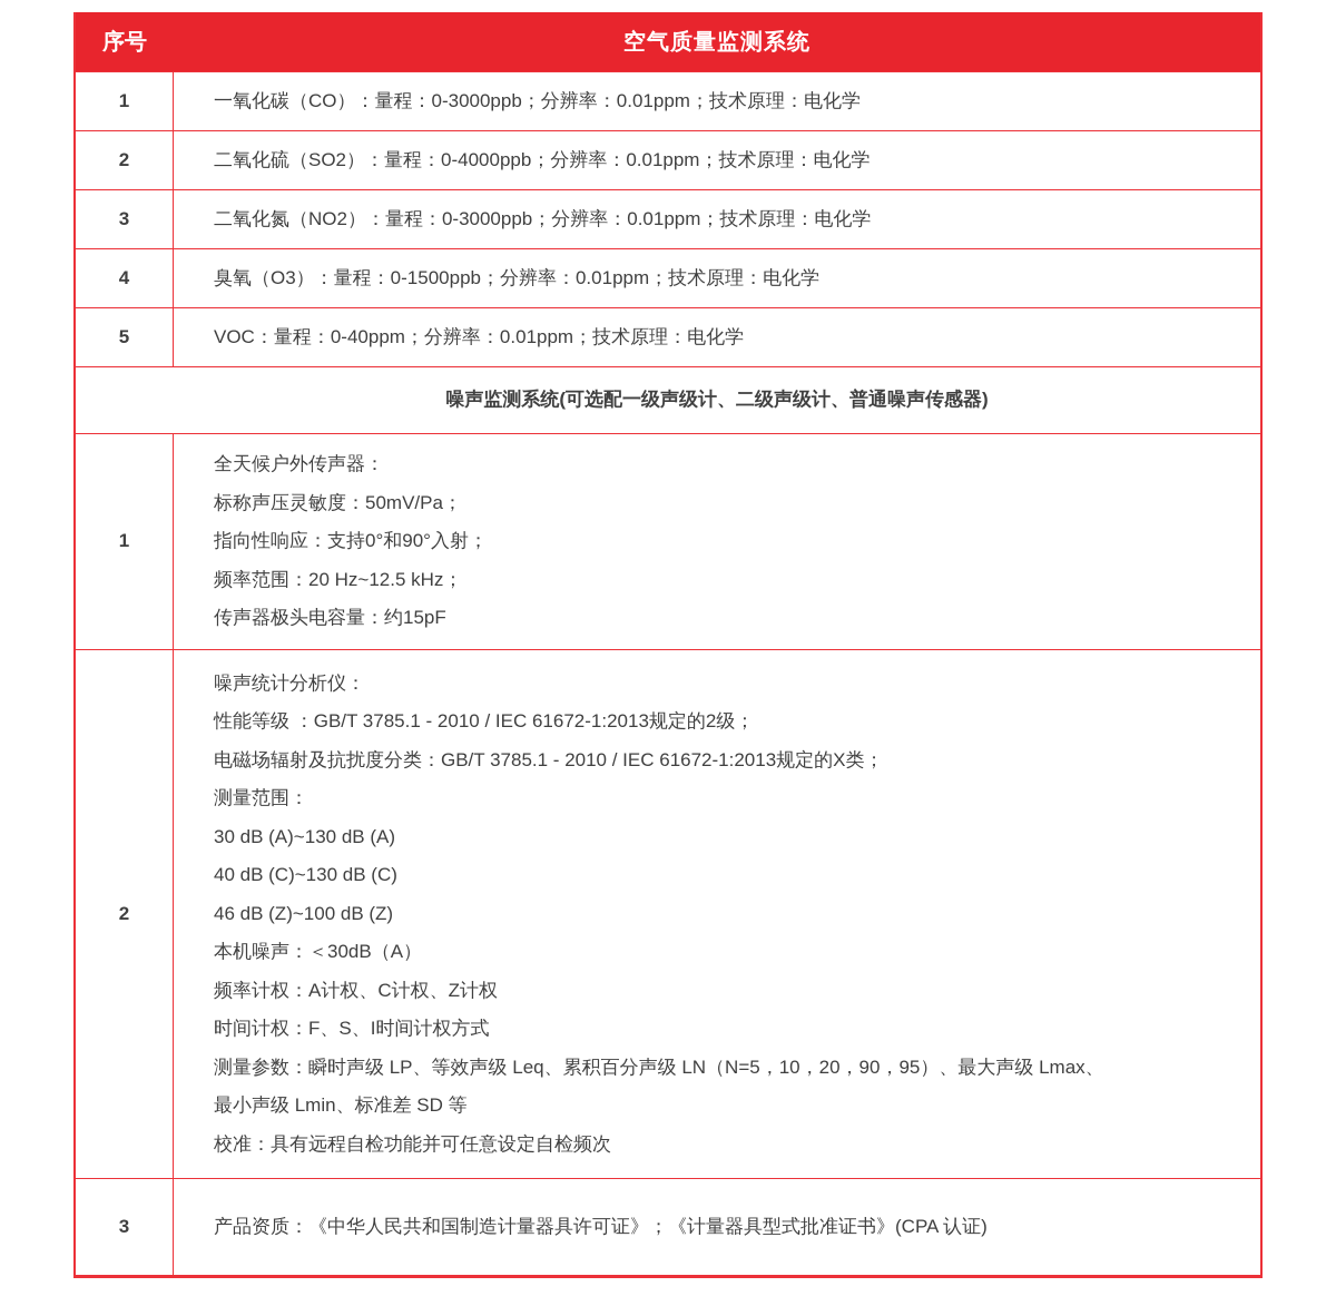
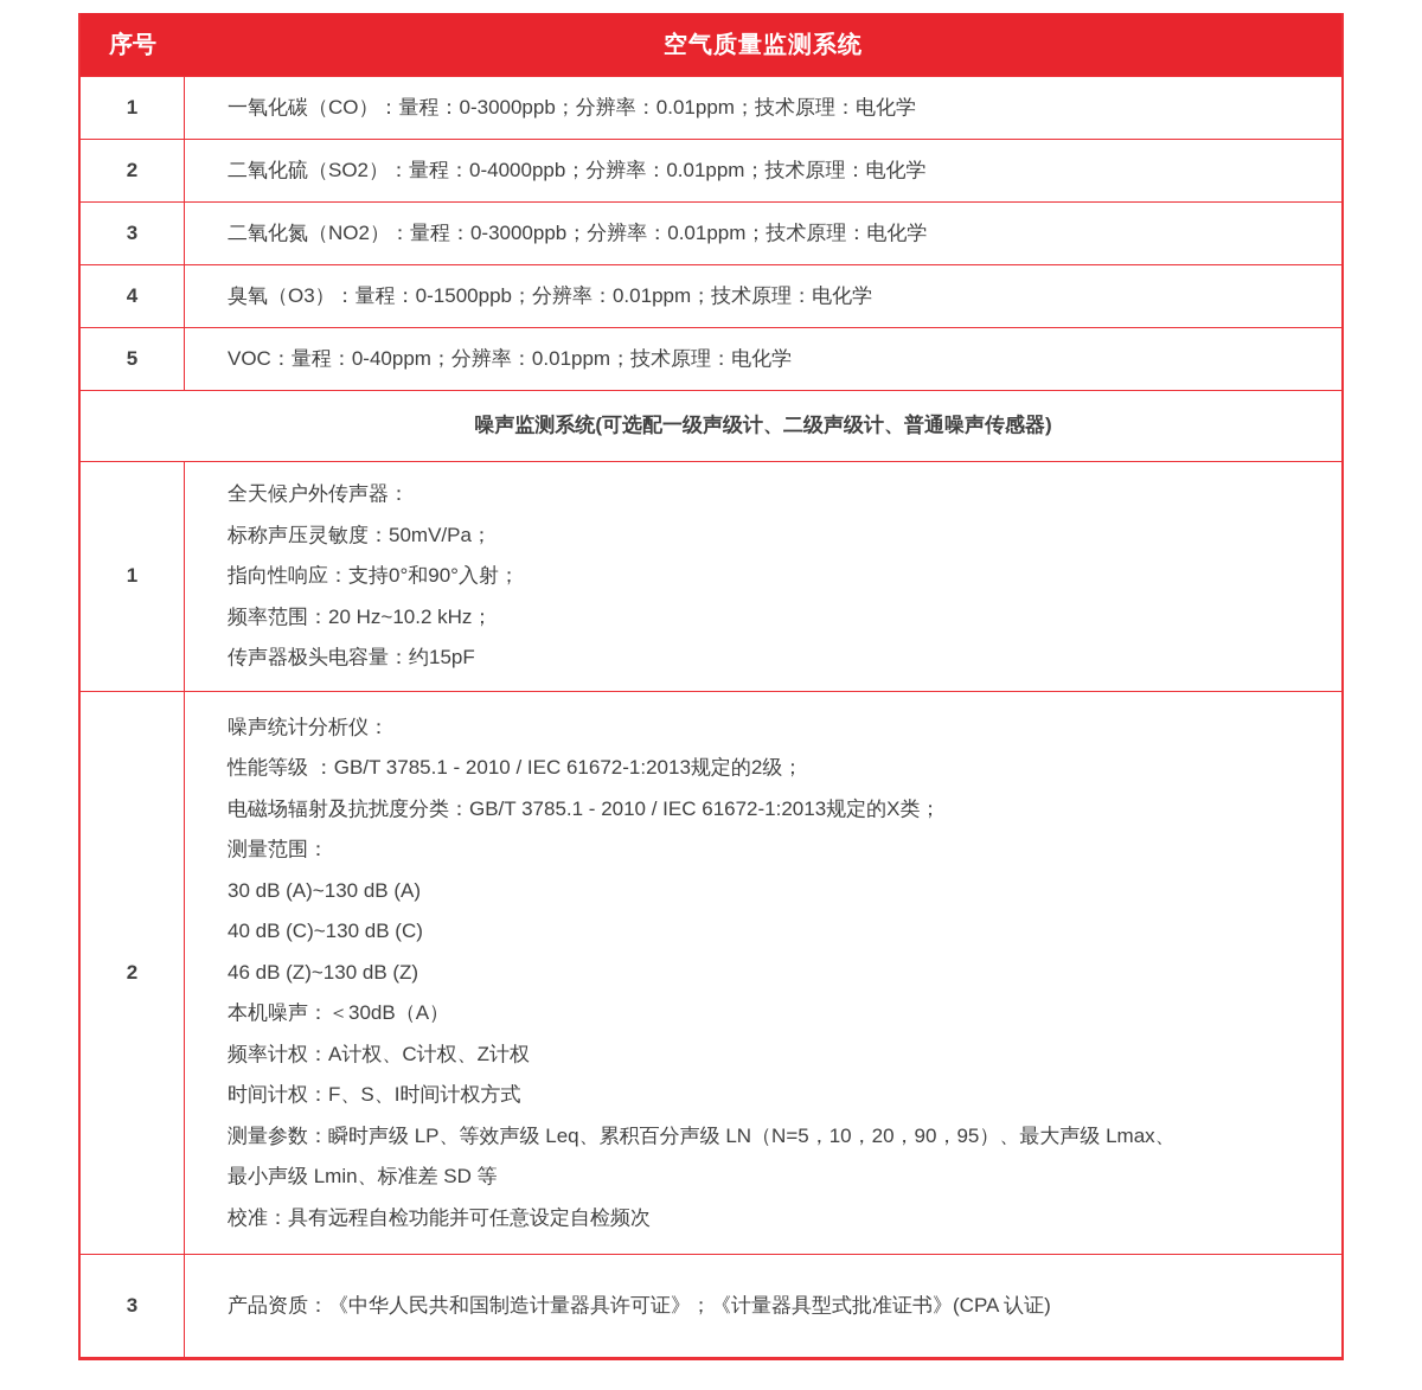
  序号
  空气质量监测系统
  1
  一氧化碳（CO）：量程：0-3000ppb；分辨率：0.01ppm；技术原理：电化学
  2
  二氧化硫（SO2）：量程：0-4000ppb；分辨率：0.01ppm；技术原理：电化学
  3
  二氧化氮（NO2）：量程：0-3000ppb；分辨率：0.01ppm；技术原理：电化学
  4
  臭氧（O3）：量程：0-1500ppb；分辨率：0.01ppm；技术原理：电化学
  5
  VOC：量程：0-40ppm；分辨率：0.01ppm；技术原理：电化学
  噪声监测系统(可选配一级声级计、二级声级计、普通噪声传感器)
  1
  全天候户外传声器：
  标称声压灵敏度：50mV/Pa；
  指向性响应：支持0°和90°入射；
- 频率范围：20 Hz~12.5 kHz；
+ 频率范围：20 Hz~10.2 kHz；
  传声器极头电容量：约15pF
  2
  噪声统计分析仪：
  性能等级 ：GB/T 3785.1 - 2010 / IEC 61672-1:2013规定的2级；
  电磁场辐射及抗扰度分类：GB/T 3785.1 - 2010 / IEC 61672-1:2013规定的X类；
  测量范围：
  30 dB (A)~130 dB (A)
  40 dB (C)~130 dB (C)
- 46 dB (Z)~100 dB (Z)
+ 46 dB (Z)~130 dB (Z)
  本机噪声：＜30dB（A）
  频率计权：A计权、C计权、Z计权
  时间计权：F、S、I时间计权方式
  测量参数：瞬时声级 LP、等效声级 Leq、累积百分声级 LN（N=5，10，20，90，95）、最大声级 Lmax、
  最小声级 Lmin、标准差 SD 等
  校准：具有远程自检功能并可任意设定自检频次
  3
  产品资质：《中华人民共和国制造计量器具许可证》；《计量器具型式批准证书》(CPA 认证)
